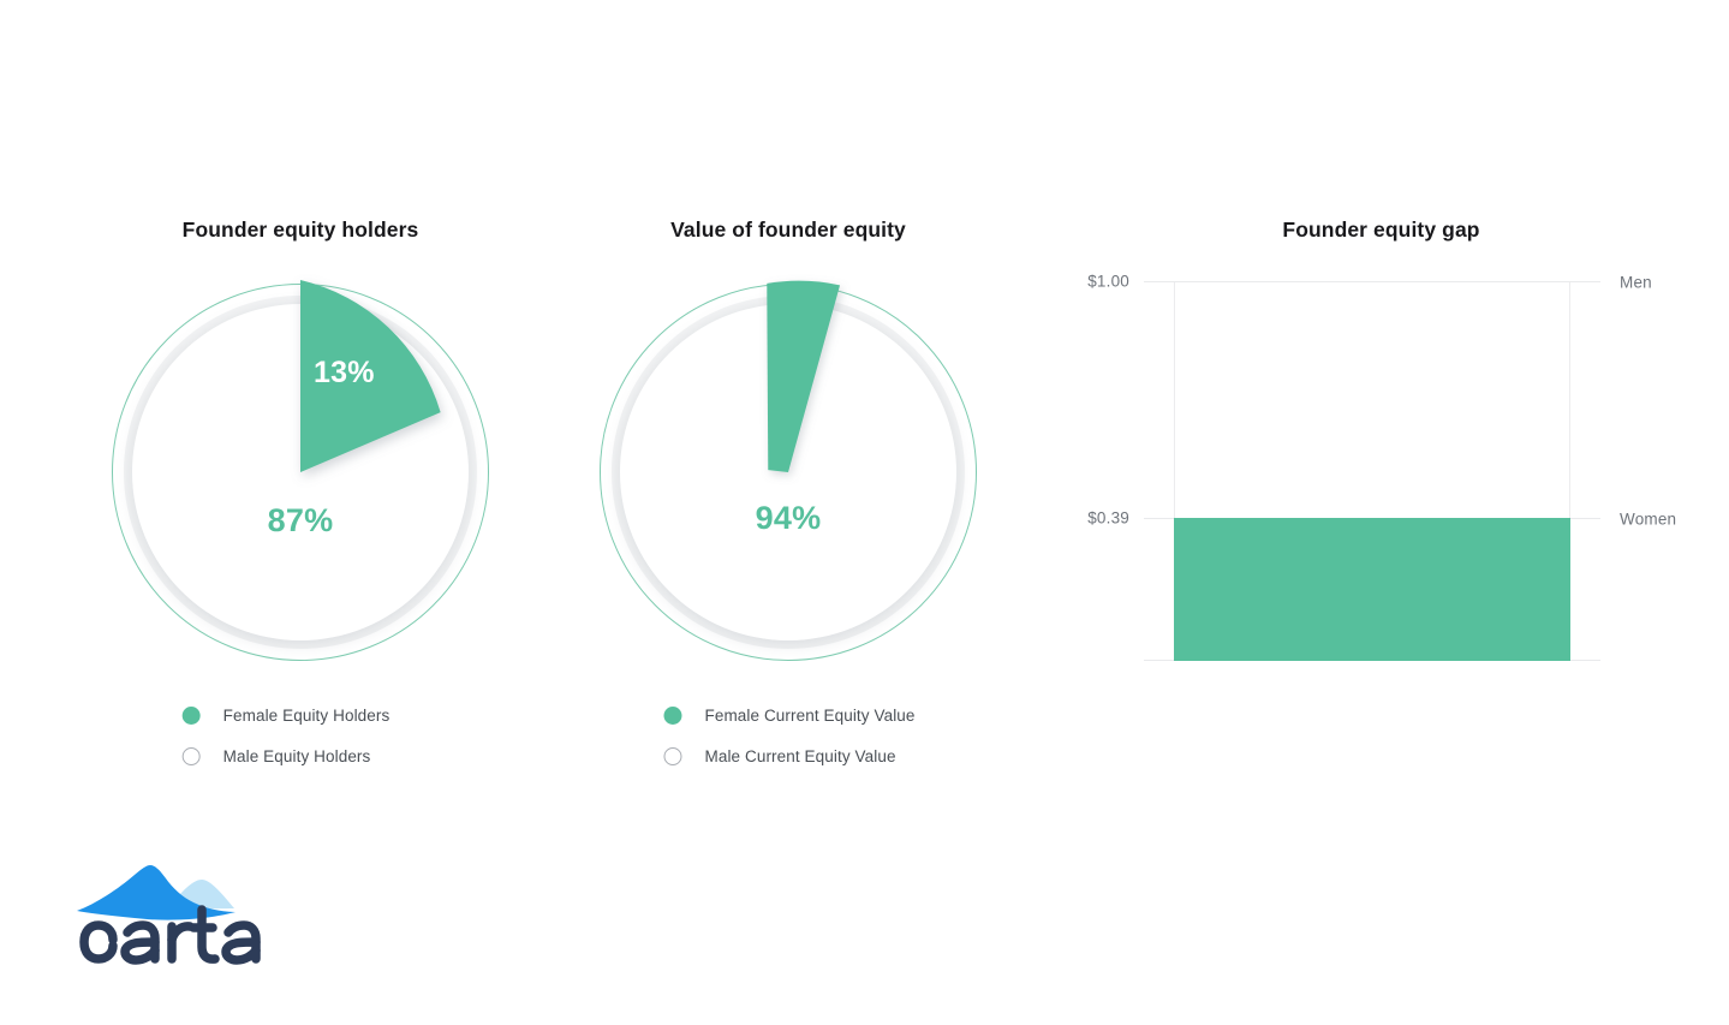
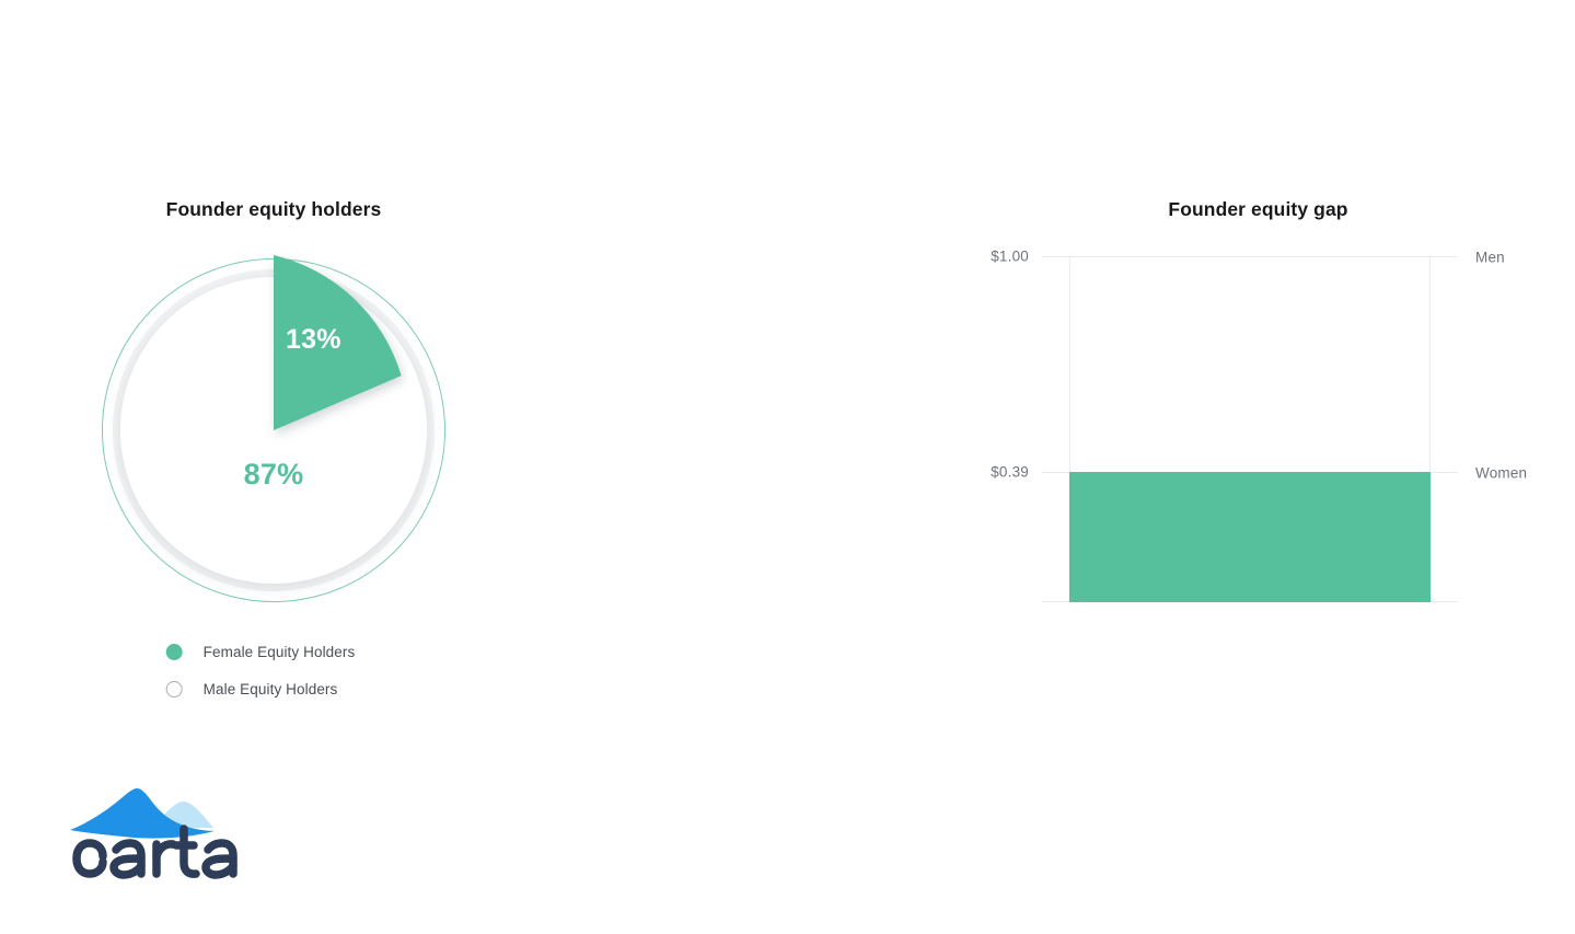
  Founder equity holders
  87%
  13%
  Female Equity Holders
  Male Equity Holders
- Value of founder equity
- 94%
- Female Current Equity Value
- Male Current Equity Value
  Founder equity gap
  $1.00
  $0.39
  Men
  Women
